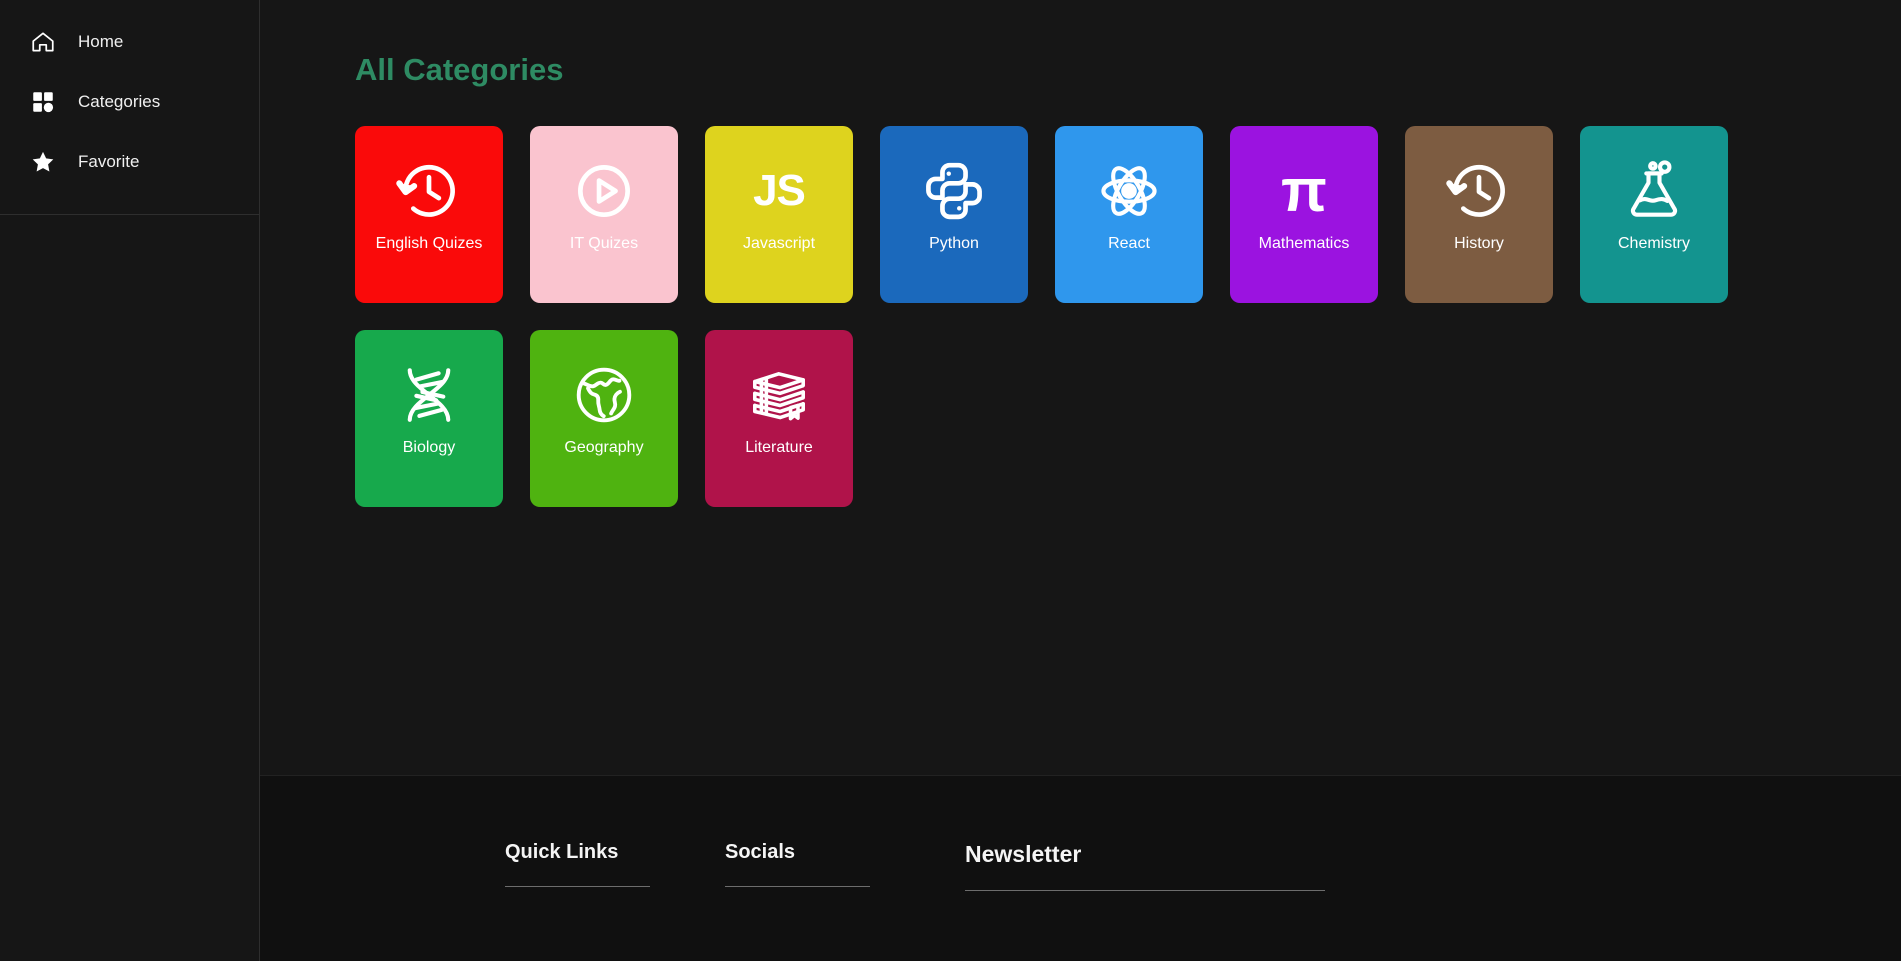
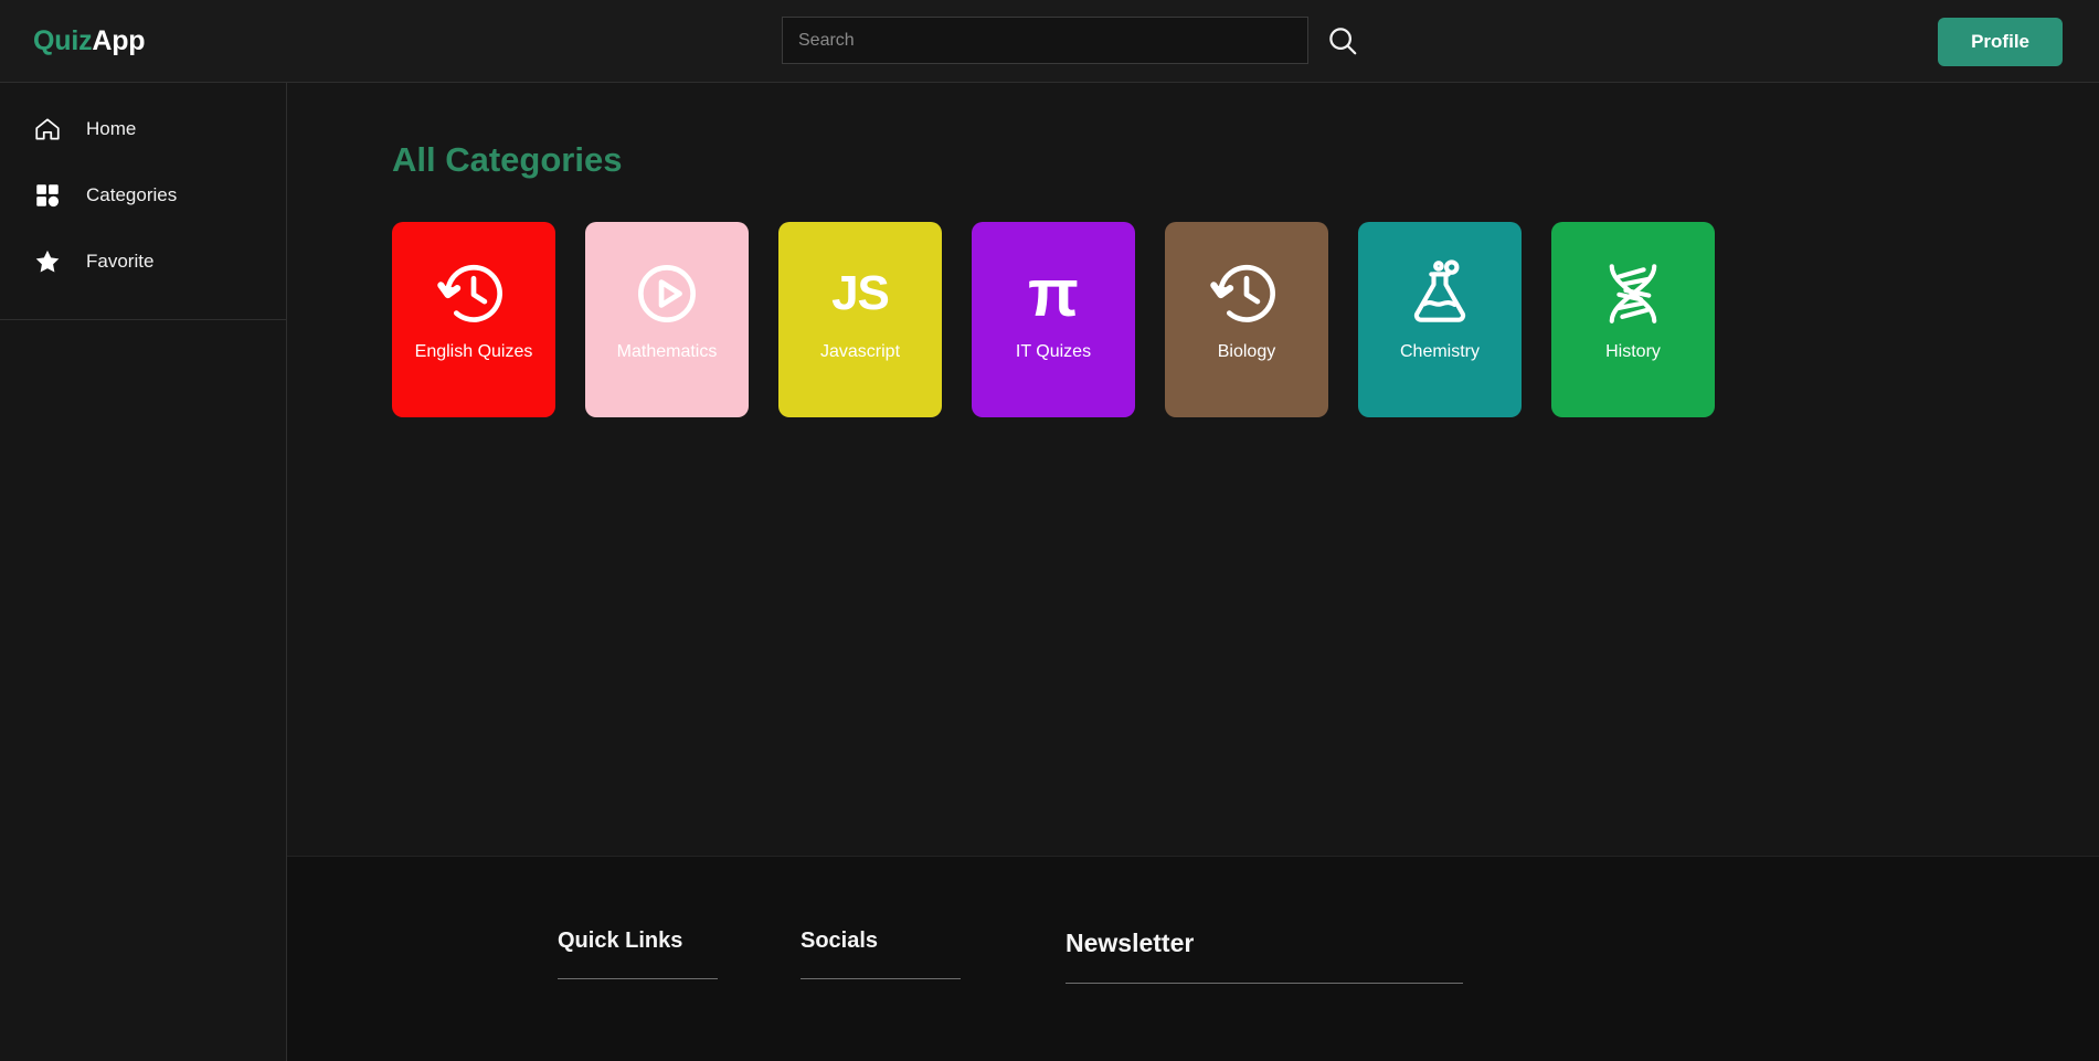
+ QuizApp
+ Search
+ Profile
  Home
  Categories
  Favorite
  All Categories
  English Quizes
- IT Quizes
+ Mathematics
  JS
  Javascript
- Python
- React
  π
- Mathematics
+ IT Quizes
- History
+ Biology
  Chemistry
- Biology
+ History
- Geography
- Literature
  Quick Links
  Socials
  Newsletter
